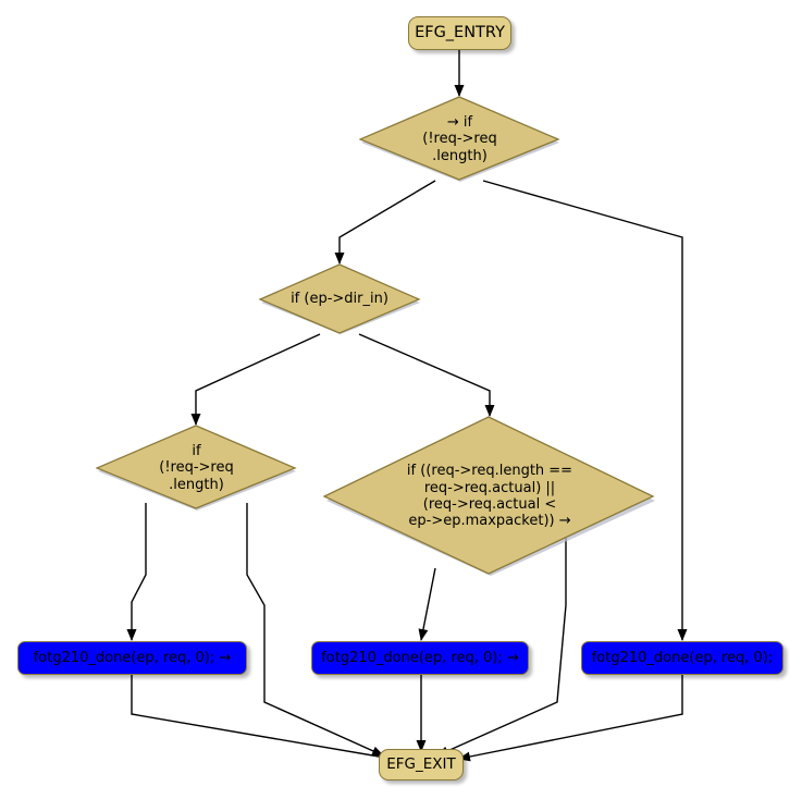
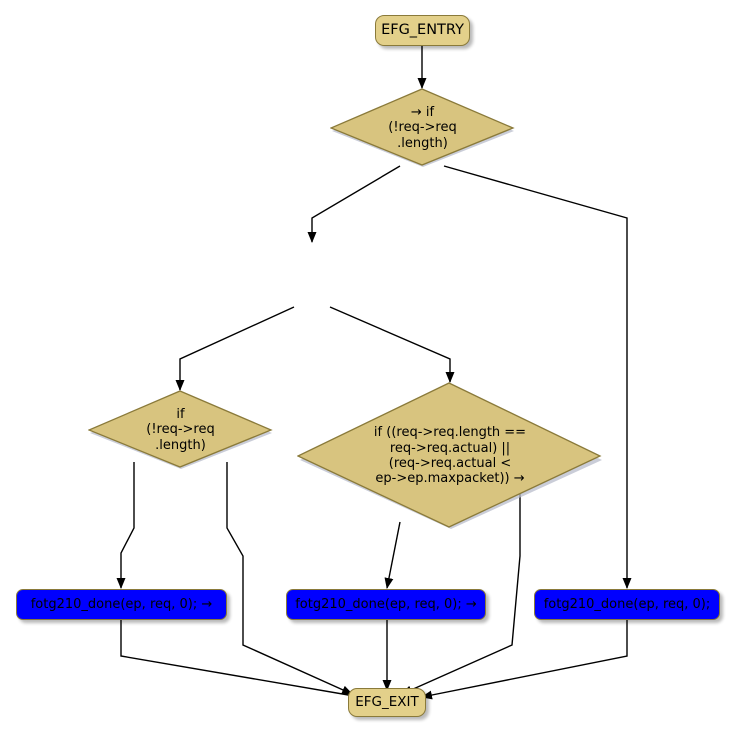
  EFG_ENTRY
  → if
  (!req->req
  .length)
- if (ep->dir_in)
  if
  (!req->req
  .length)
  if ((req->req.length ==
  req->req.actual) ||
  (req->req.actual <
  ep->ep.maxpacket)) →
  fotg210_done(ep, req, 0); →
  fotg210_done(ep, req, 0); →
  fotg210_done(ep, req, 0);
  EFG_EXIT
